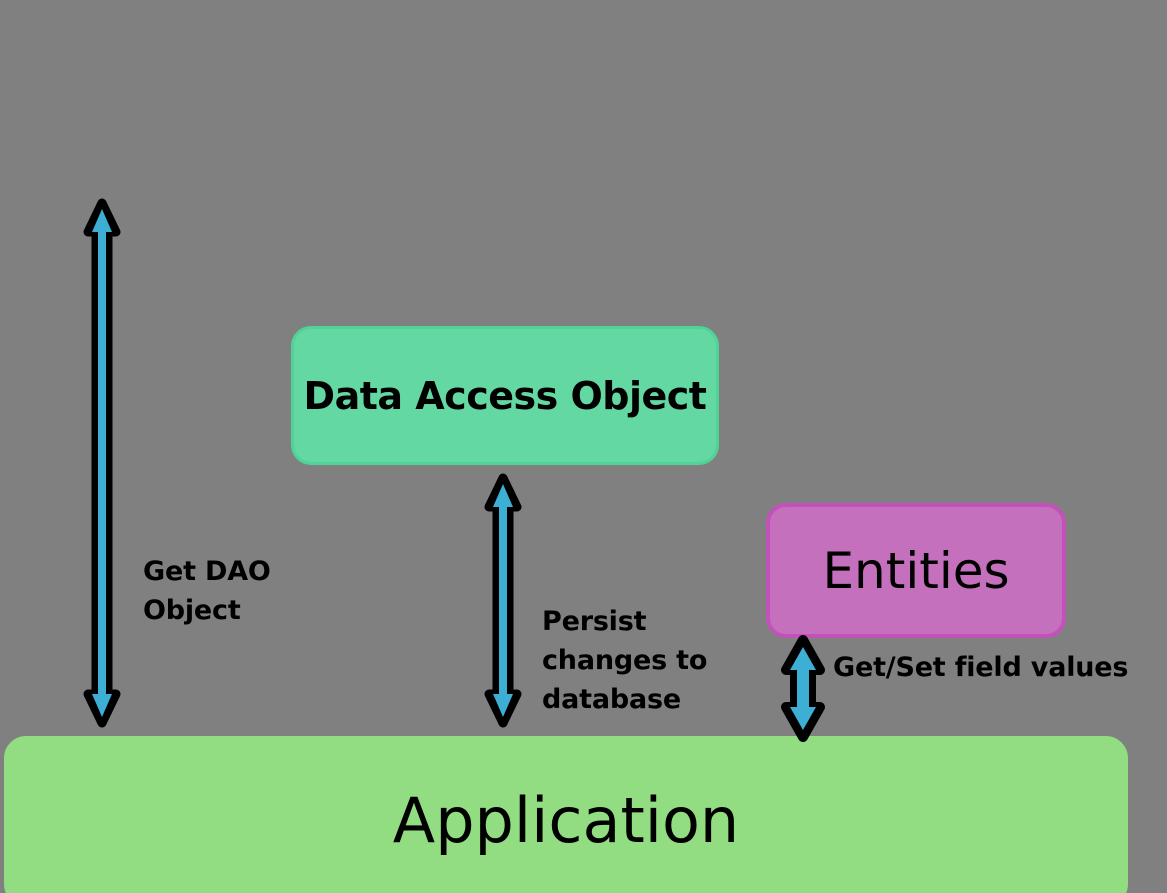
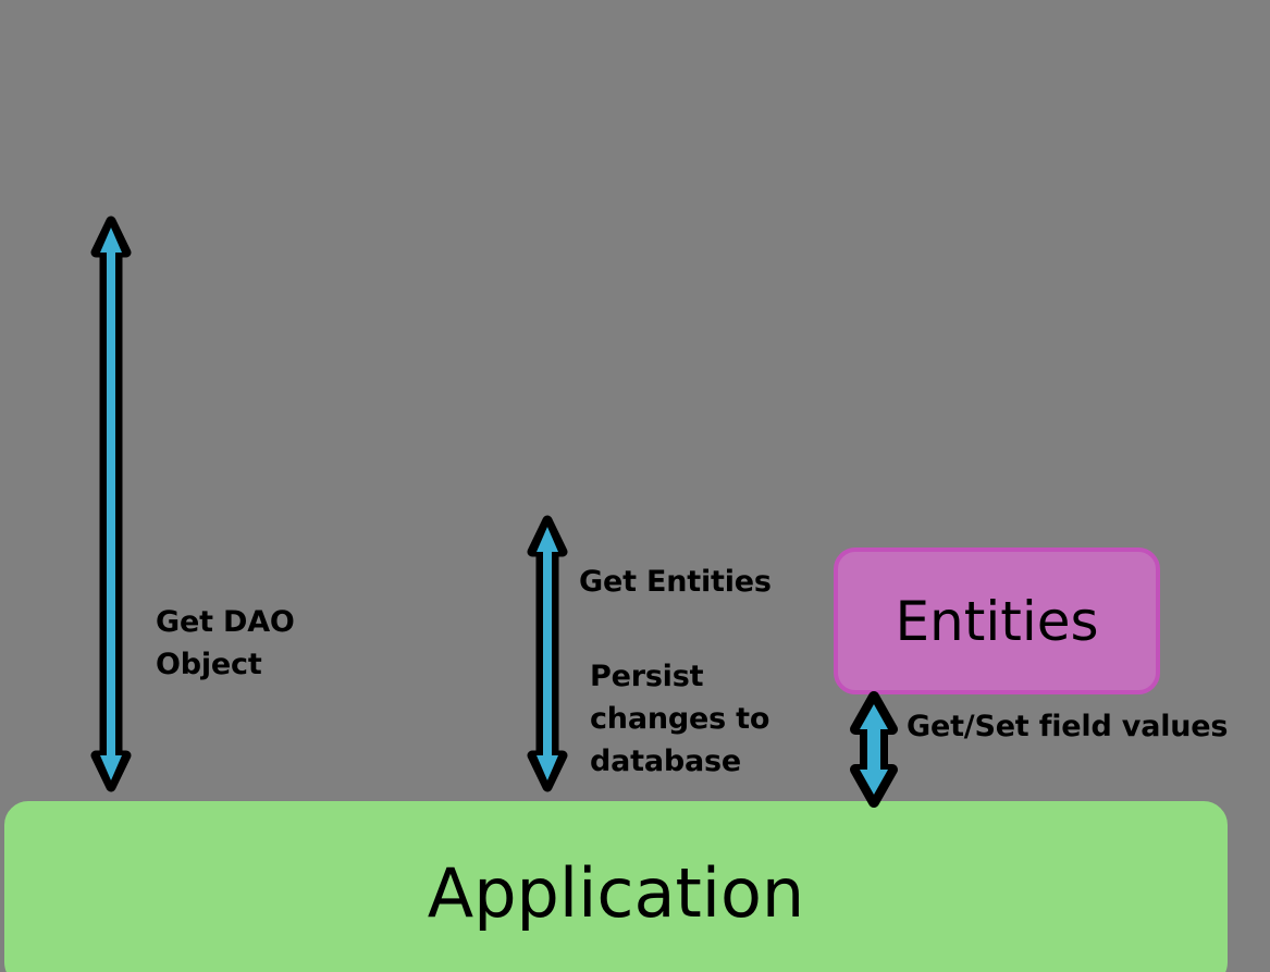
- Data Access Object
  Entities
  Application
  Get DAO
  Object
+ Get Entities
  Persist
  changes to
  database
  Get/Set field values
